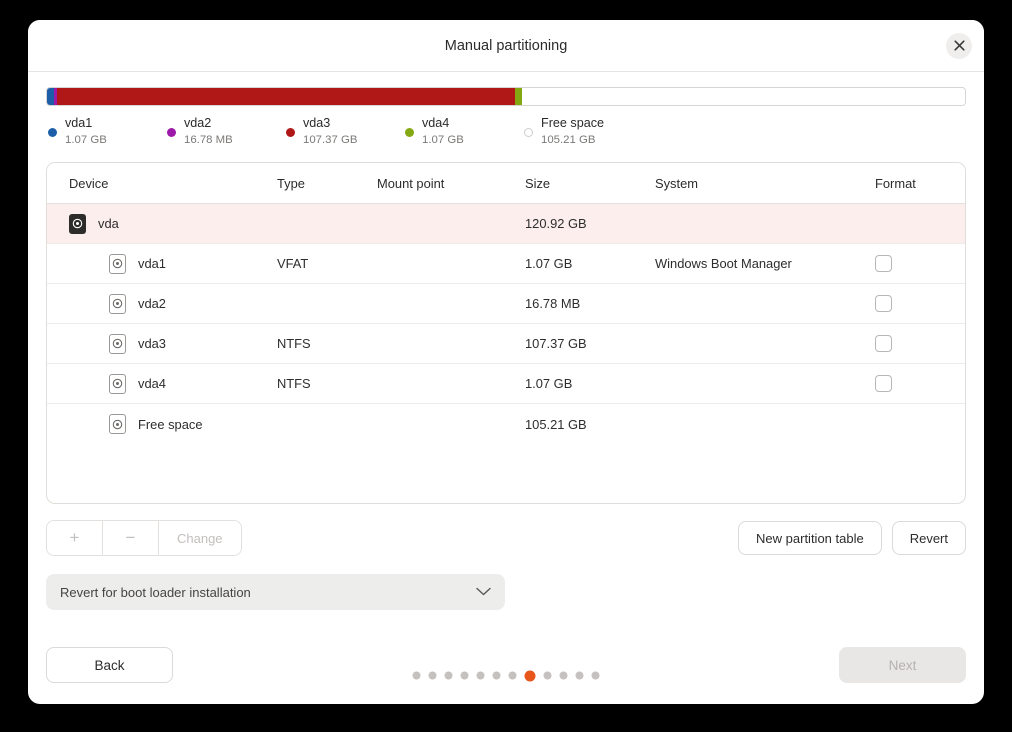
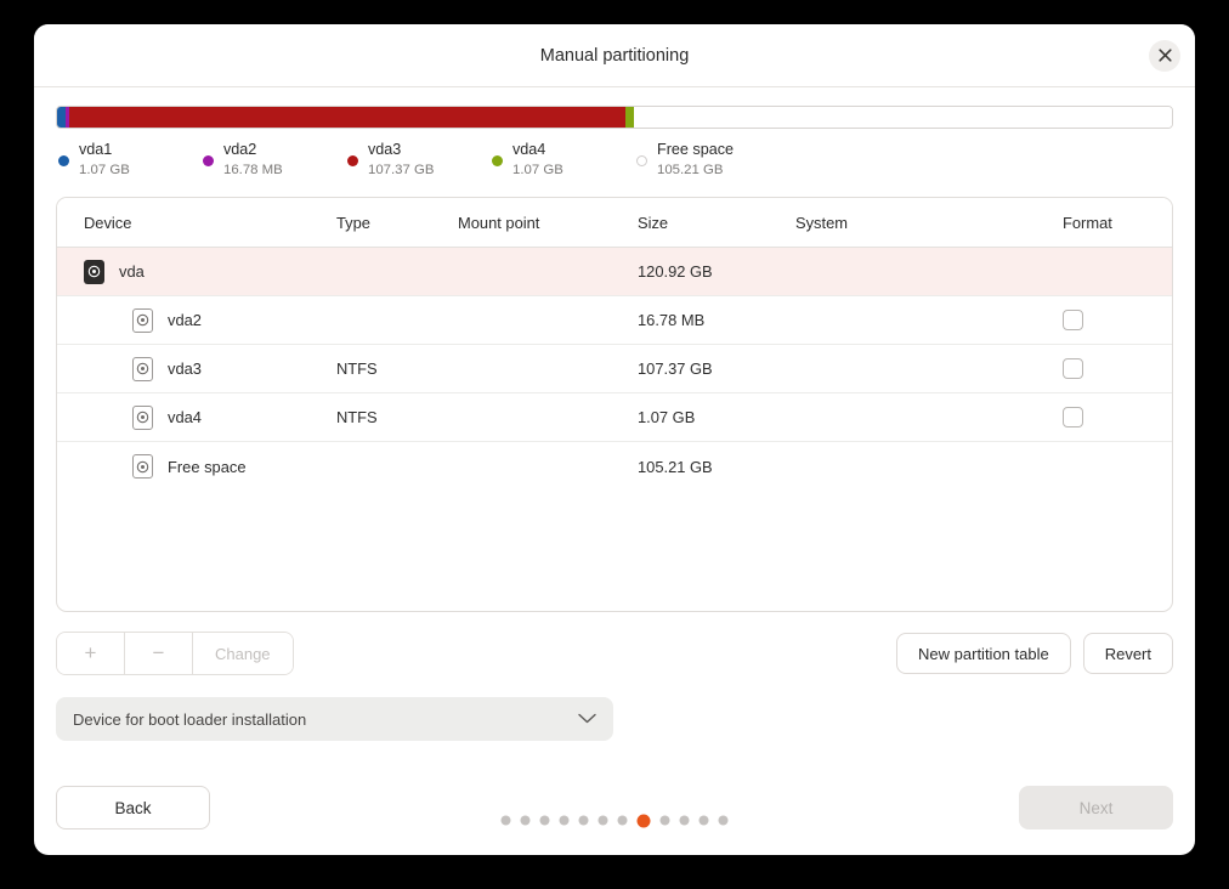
  Manual partitioning
  vda1
  1.07 GB
  vda2
  16.78 MB
  vda3
  107.37 GB
  vda4
  1.07 GB
  Free space
  105.21 GB
  Device	Type	Mount point	Size	System	Format
  vda			120.92 GB
- vda1	VFAT		1.07 GB	Windows Boot Manager
  vda2			16.78 MB
  vda3	NTFS		107.37 GB
  vda4	NTFS		1.07 GB
  Free space			105.21 GB
  +
  −
  Change
  New partition table
  Revert
- Revert for boot loader installation
+ Device for boot loader installation
  Back
  Next
